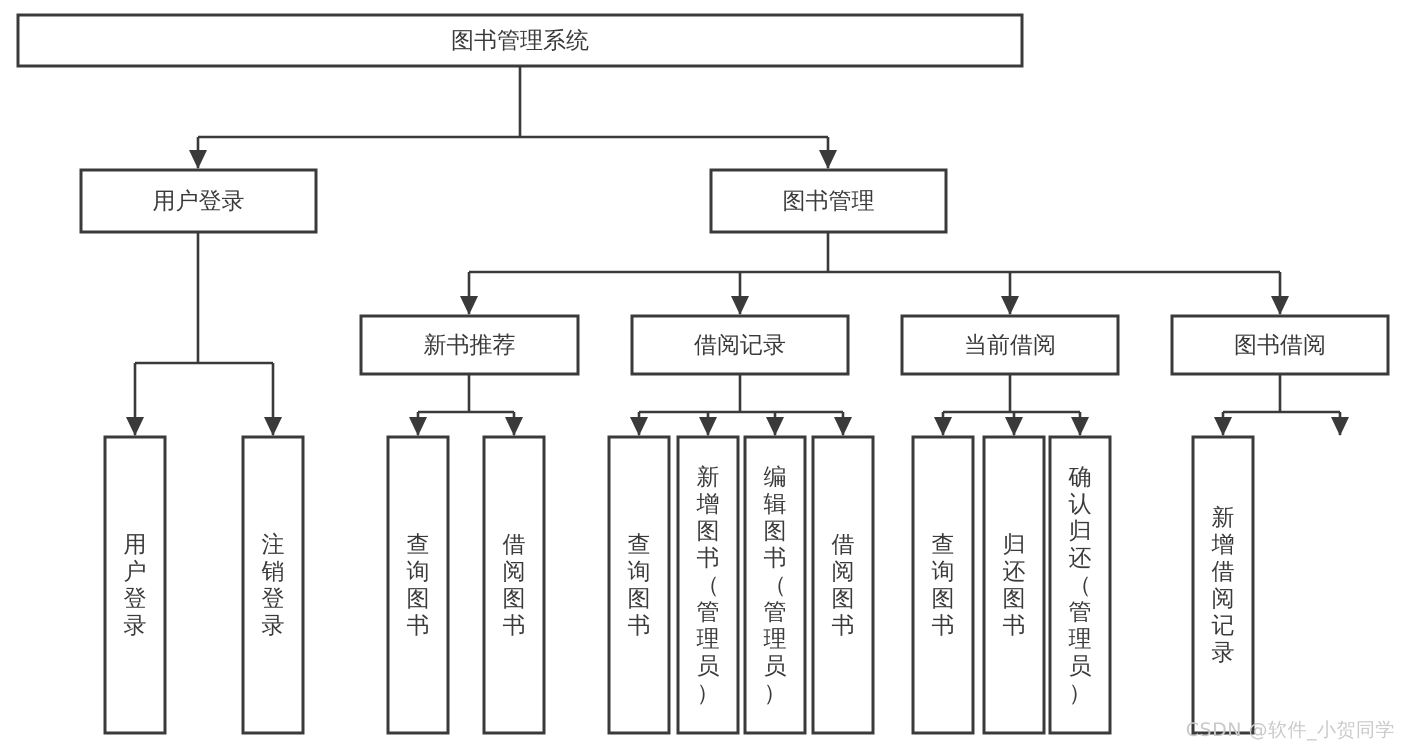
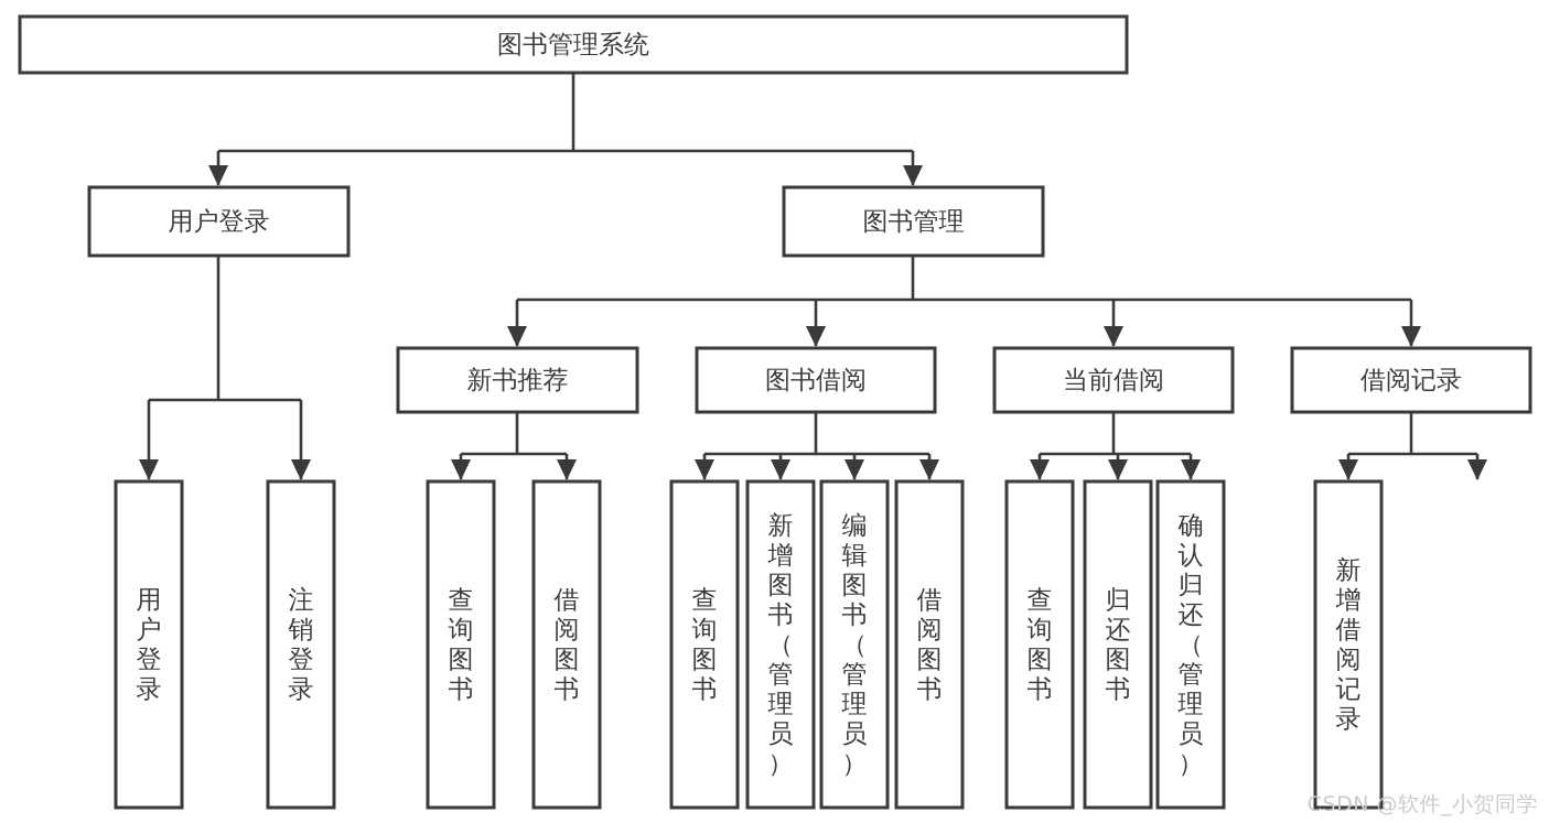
  图书管理系统
  用户登录
  图书管理
  新书推荐
- 借阅记录
+ 图书借阅
  当前借阅
- 图书借阅
+ 借阅记录
  用户登录
  注销登录
  查询图书
  借阅图书
  查询图书
  新增图书（管理员）
  编辑图书（管理员）
  借阅图书
  查询图书
  归还图书
  确认归还（管理员）
  新增借阅记录
  CSDN @软件_小贺同学
